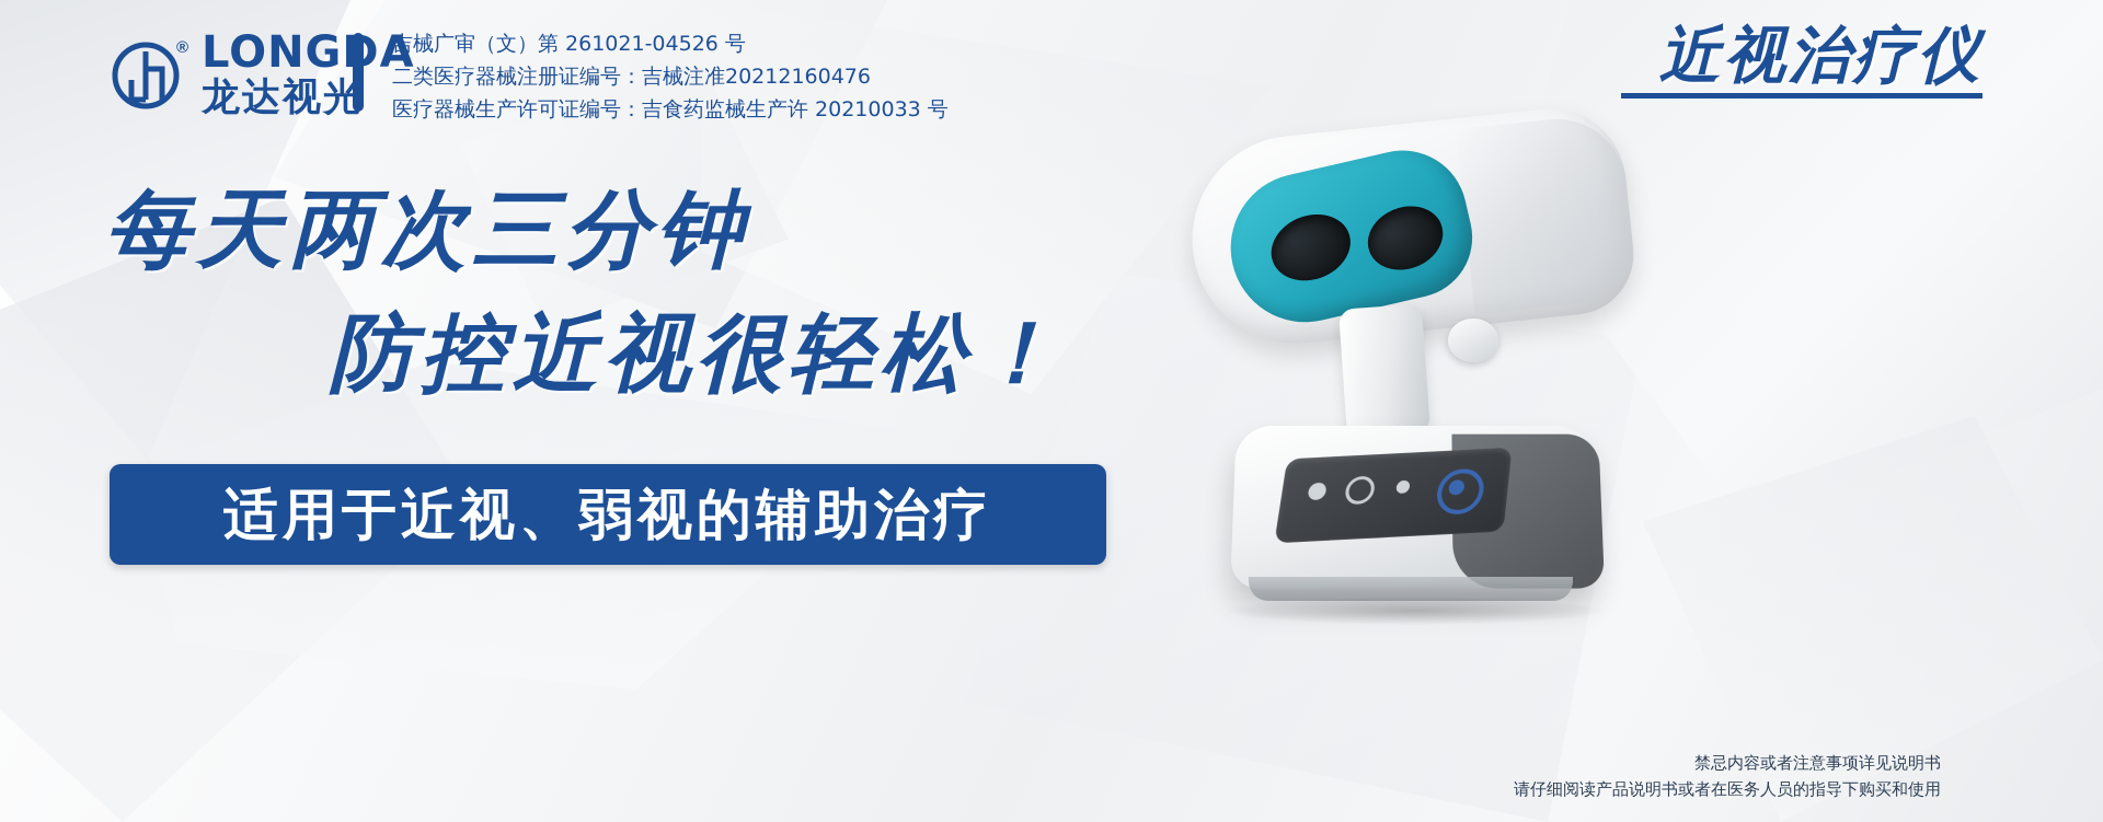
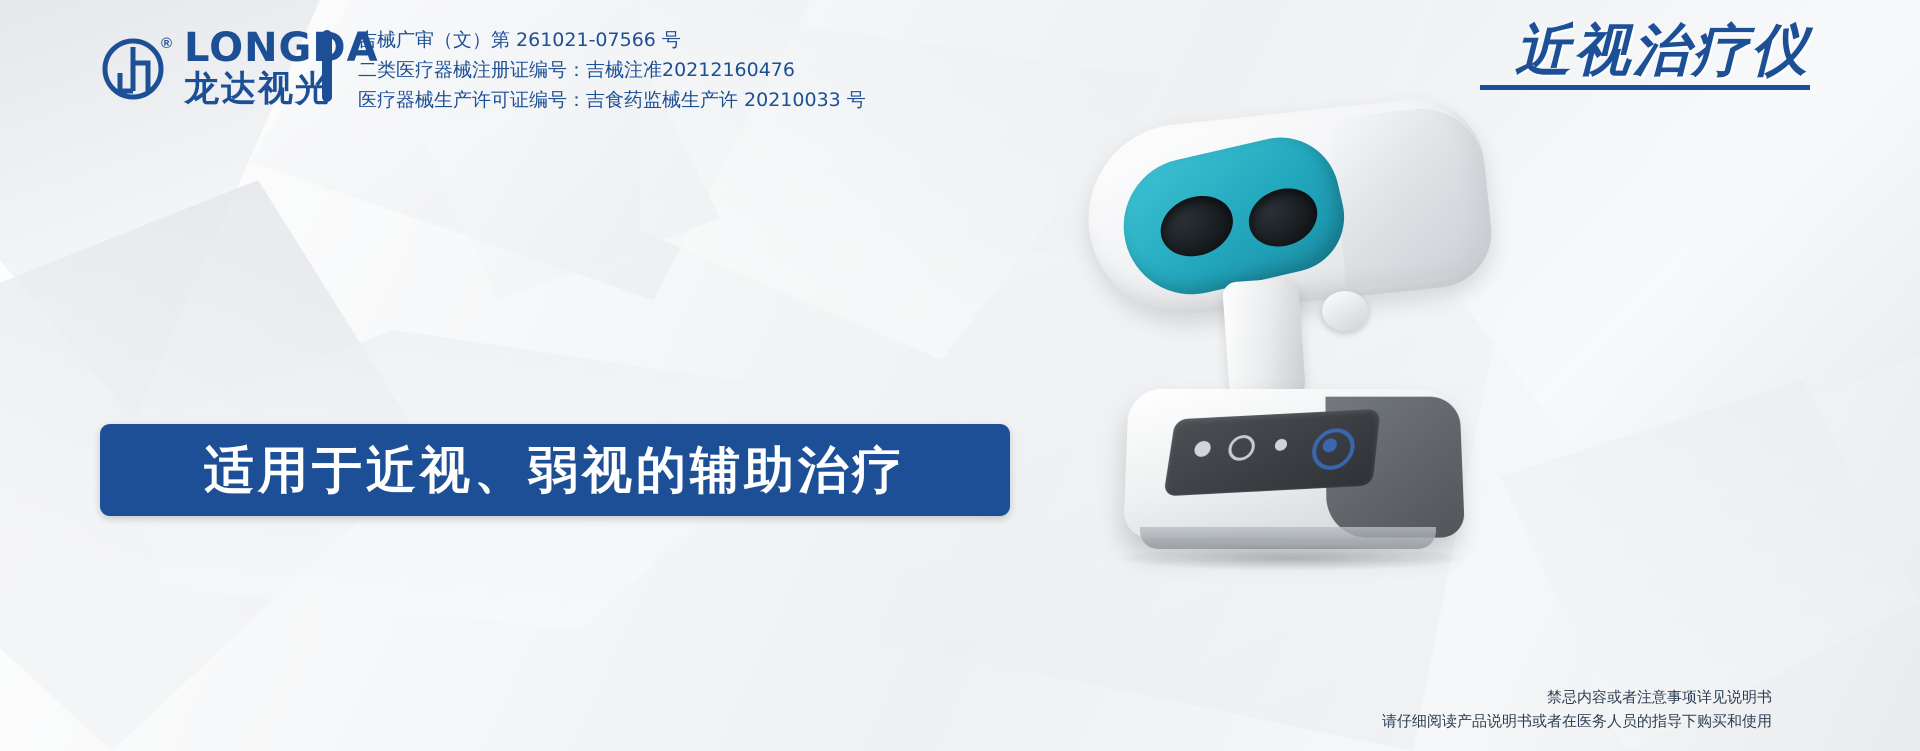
  ®
  LONGA
  龙达视光
- 吉械广审（文）第 261021-04526 号
+ 吉械广审（文）第 261021-07566 号
  二类医疗器械注册证编号：吉械注准20212160476
  医疗器械生产许可证编号：吉食药监械生产许 20210033 号
  近视治疗仪
- 每天两次三分钟
- 防控近视很轻松！
  适用于近视、弱视的辅助治疗
  禁忌内容或者注意事项详见说明书
  请仔细阅读产品说明书或者在医务人员的指导下购买和使用
